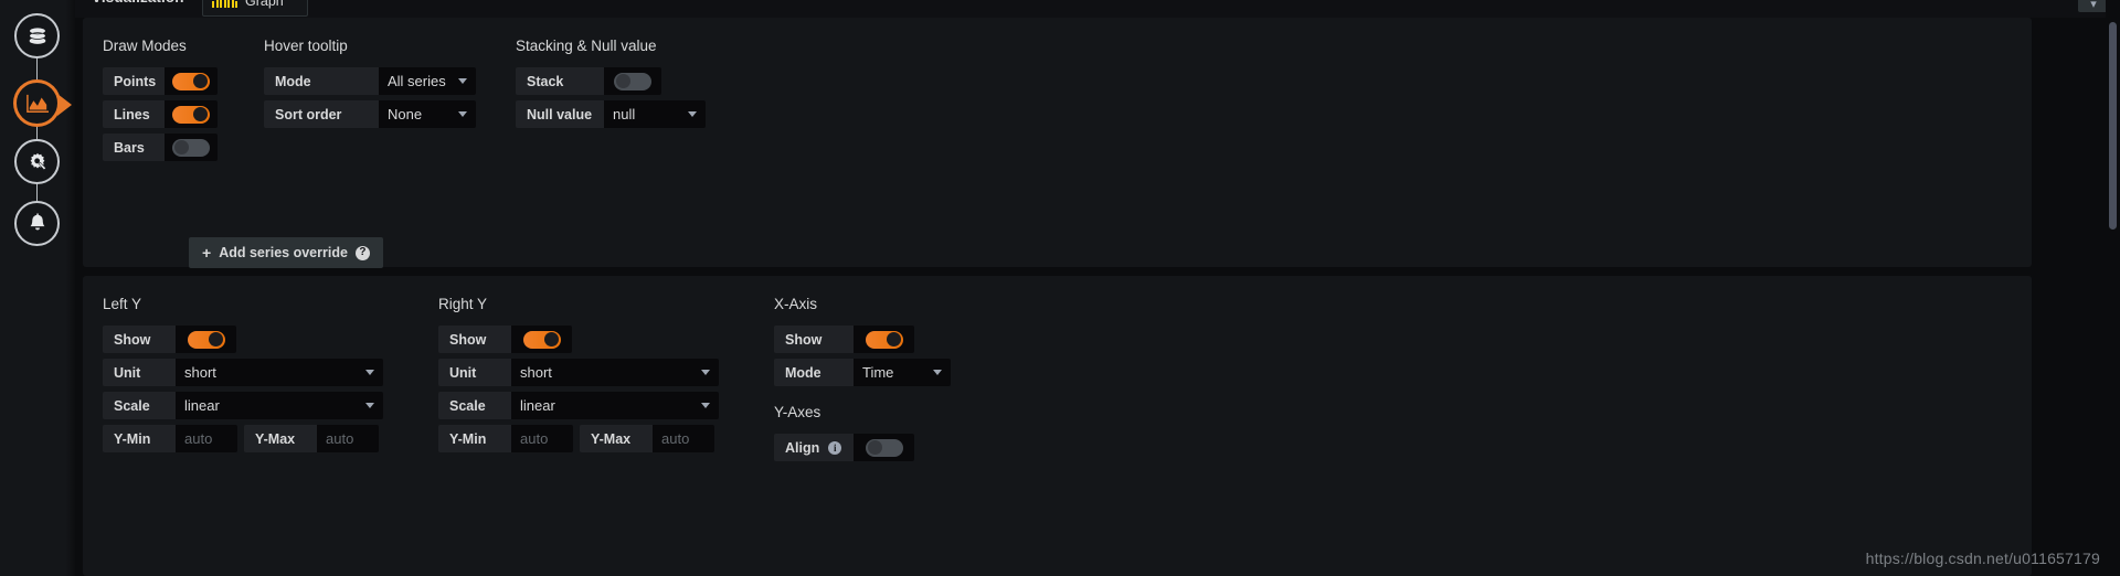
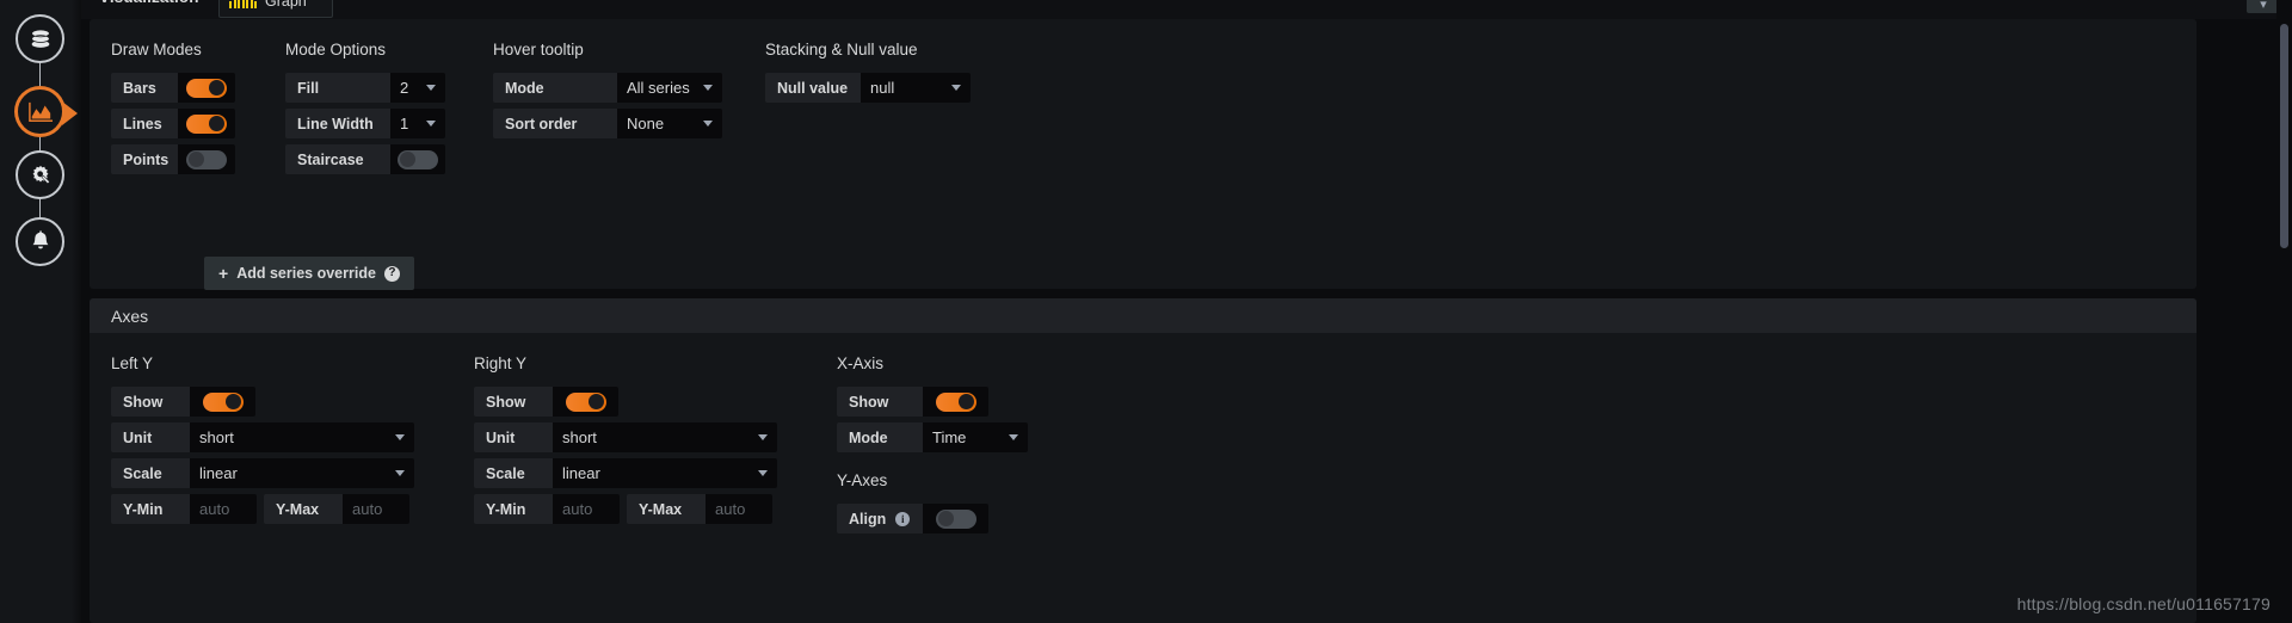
  Graph
  ▾
  Draw Modes
- Points
+ Bars
  Lines
- Bars
+ Points
+ Mode Options
+ Fill
+ 2
+ Line Width
+ 1
+ Staircase
  Hover tooltip
  Mode
  All series
  Sort order
  None
  Stacking & Null value
- Stack
  Null value
  null
  +
  Add series override
  ?
+ Axes
  Left Y
  Show
  Unit
  short
  Scale
  linear
  Y-Min
  auto
  Y-Max
  auto
  Right Y
  Show
  Unit
  short
  Scale
  linear
  Y-Min
  auto
  Y-Max
  auto
  X-Axis
  Show
  Mode
  Time
  Y-Axes
  Align
  i
  https://blog.csdn.net/u011657179
